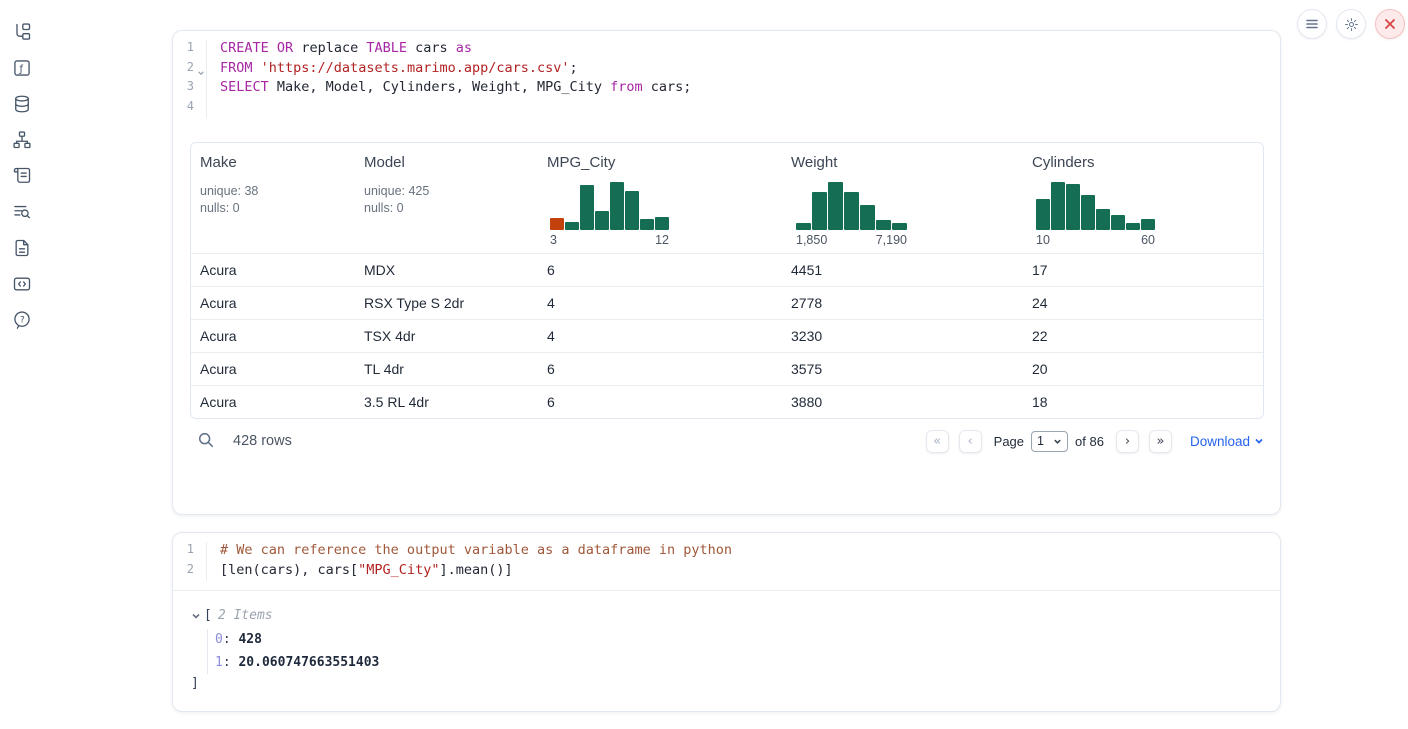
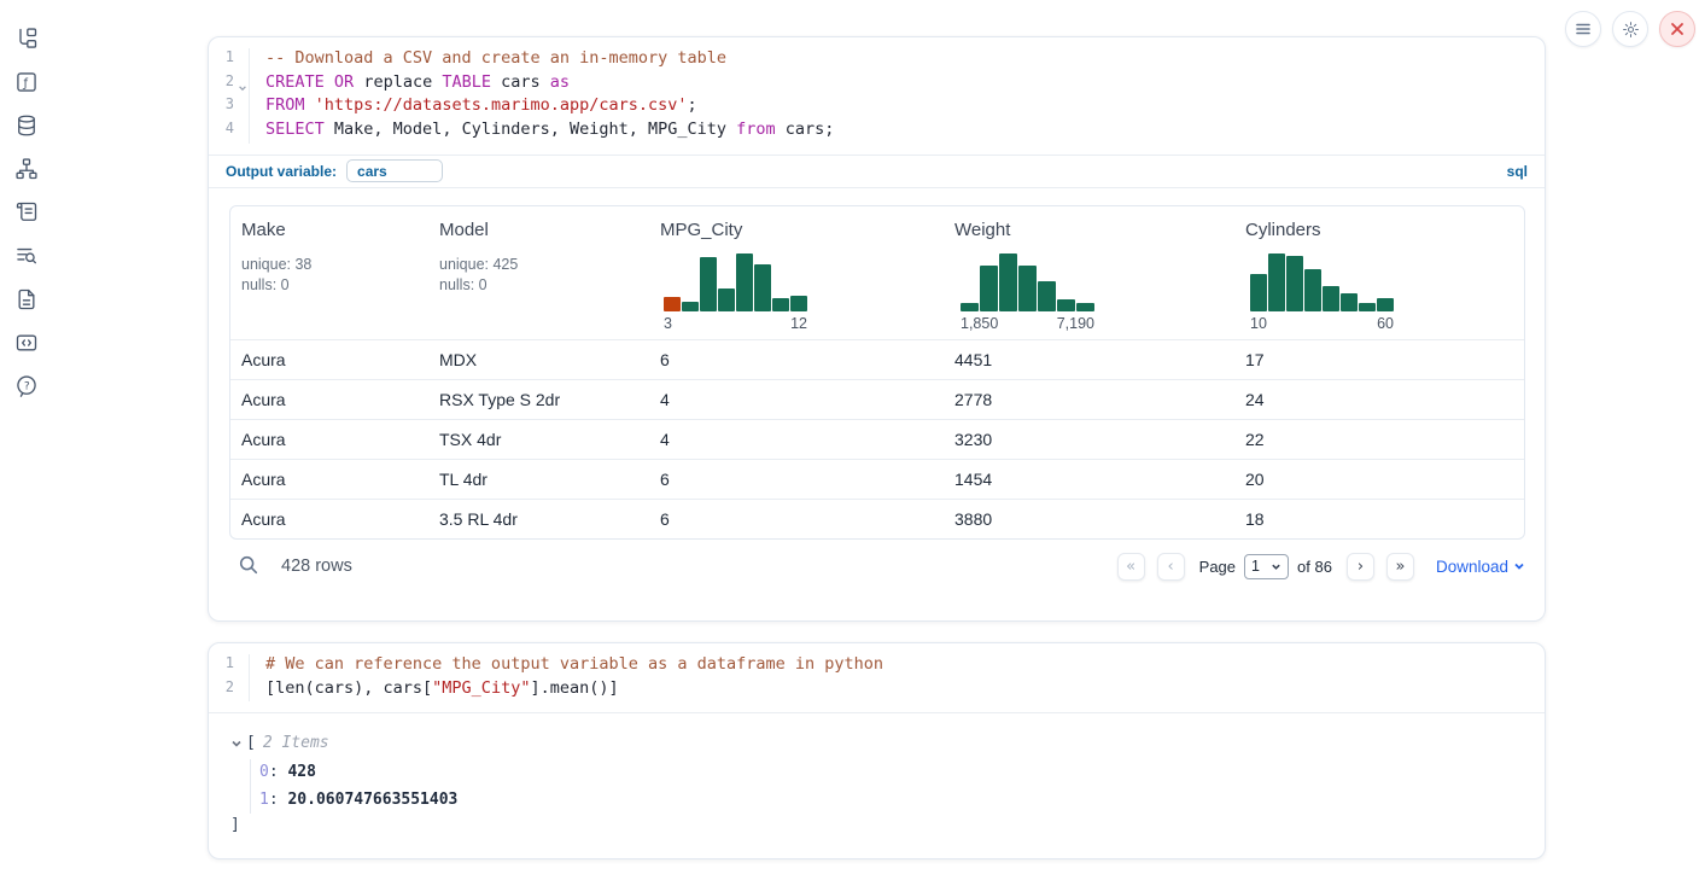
  ƒ
  ?
  1
  2
  3
  4
+ -- Download a CSV and create an in-memory table
  CREATE OR replace TABLE cars as
  FROM 'https://datasets.marimo.app/cars.csv';
  SELECT Make, Model, Cylinders, Weight, MPG_City from cars;
+ Output variable:
+ cars
+ sql
  Make
  unique: 38
  nulls: 0
  Model
  unique: 425
  nulls: 0
  MPG_City
  3
  12
  Weight
  1,850
  7,190
  Cylinders
  10
  60
  Acura
  MDX
  6
  4451
  17
  Acura
  RSX Type S 2dr
  4
  2778
  24
  Acura
  TSX 4dr
  4
  3230
  22
  Acura
  TL 4dr
  6
- 3575
+ 1454
  20
  Acura
  3.5 RL 4dr
  6
  3880
  18
  428 rows
  «
  ‹
  Page
  1
  of 86
  ›
  »
  Download
  1
  2
  # We can reference the output variable as a dataframe in python
  [len(cars), cars["MPG_City"].mean()]
  [
  2 Items
  0: 428
  1: 20.060747663551403
  ]
